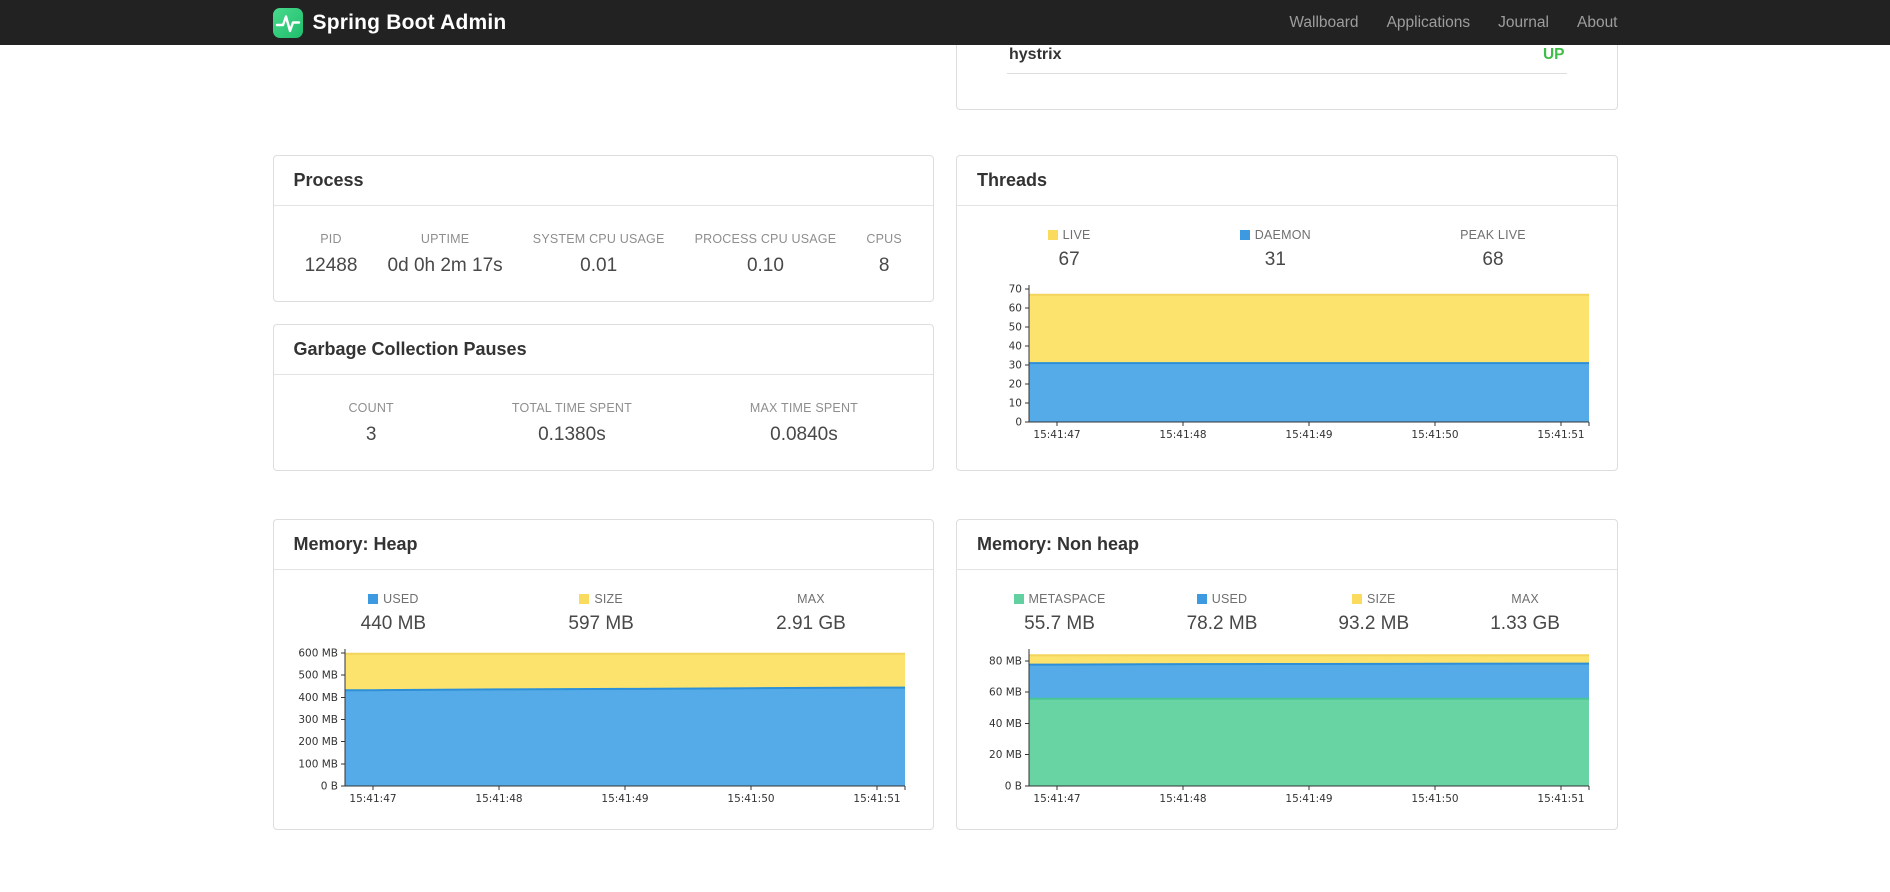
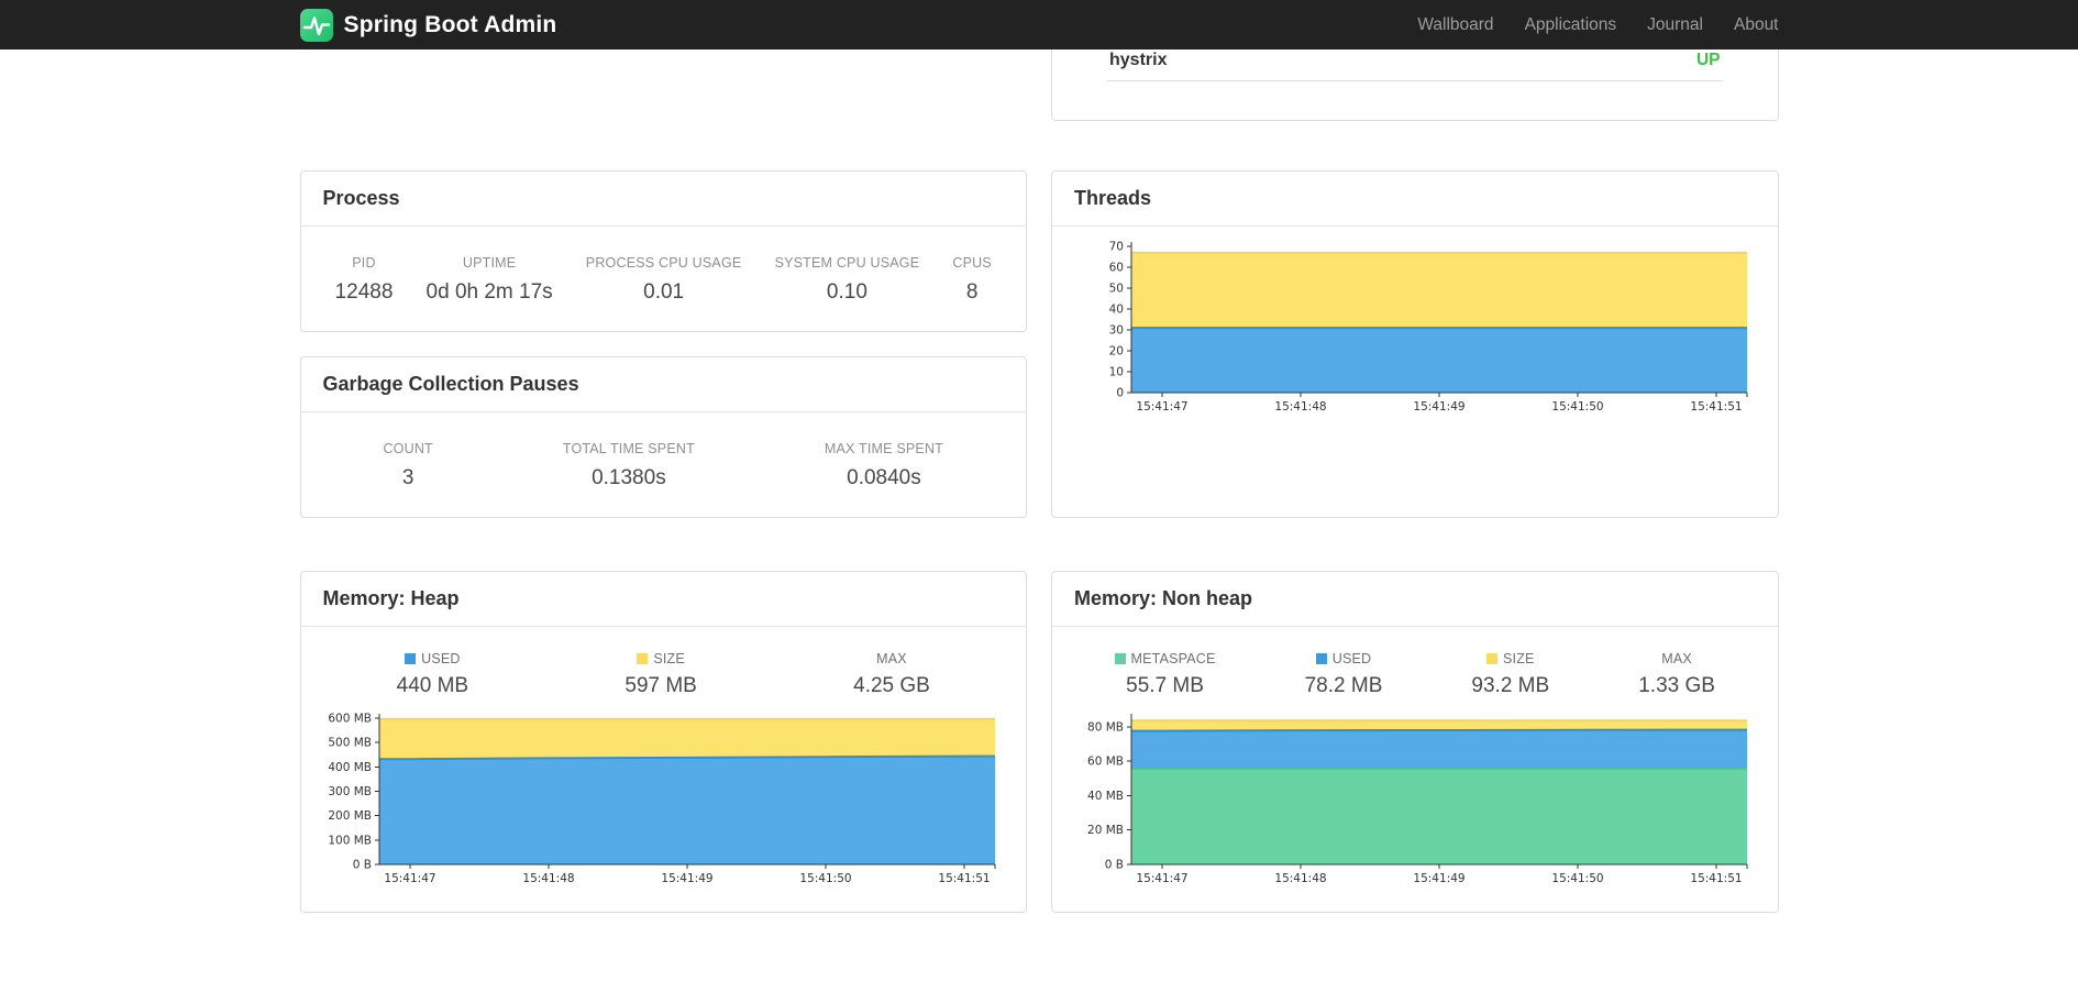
  Spring Boot Admin
  Wallboard
  Applications
  Journal
  About
  hystrix
  UP
  Process
  PID
  12488
  UPTIME
  0d 0h 2m 17s
- SYSTEM CPU USAGE
+ PROCESS CPU USAGE
  0.01
- PROCESS CPU USAGE
+ SYSTEM CPU USAGE
  0.10
  CPUS
  8
  Garbage Collection Pauses
  COUNT
  3
  TOTAL TIME SPENT
  0.1380s
  MAX TIME SPENT
  0.0840s
  Threads
- LIVE
- 67
- DAEMON
- 31
- PEAK LIVE
- 68
  0
  10
  20
  30
  40
  50
  60
  70
  15:41:47
  15:41:48
  15:41:49
  15:41:50
  15:41:51
  Memory: Heap
  USED
  440 MB
  SIZE
  597 MB
  MAX
- 2.91 GB
+ 4.25 GB
  0 B
  100 MB
  200 MB
  300 MB
  400 MB
  500 MB
  600 MB
  15:41:47
  15:41:48
  15:41:49
  15:41:50
  15:41:51
  Memory: Non heap
  METASPACE
  55.7 MB
  USED
  78.2 MB
  SIZE
  93.2 MB
  MAX
  1.33 GB
  0 B
  20 MB
  40 MB
  60 MB
  80 MB
  15:41:47
  15:41:48
  15:41:49
  15:41:50
  15:41:51
